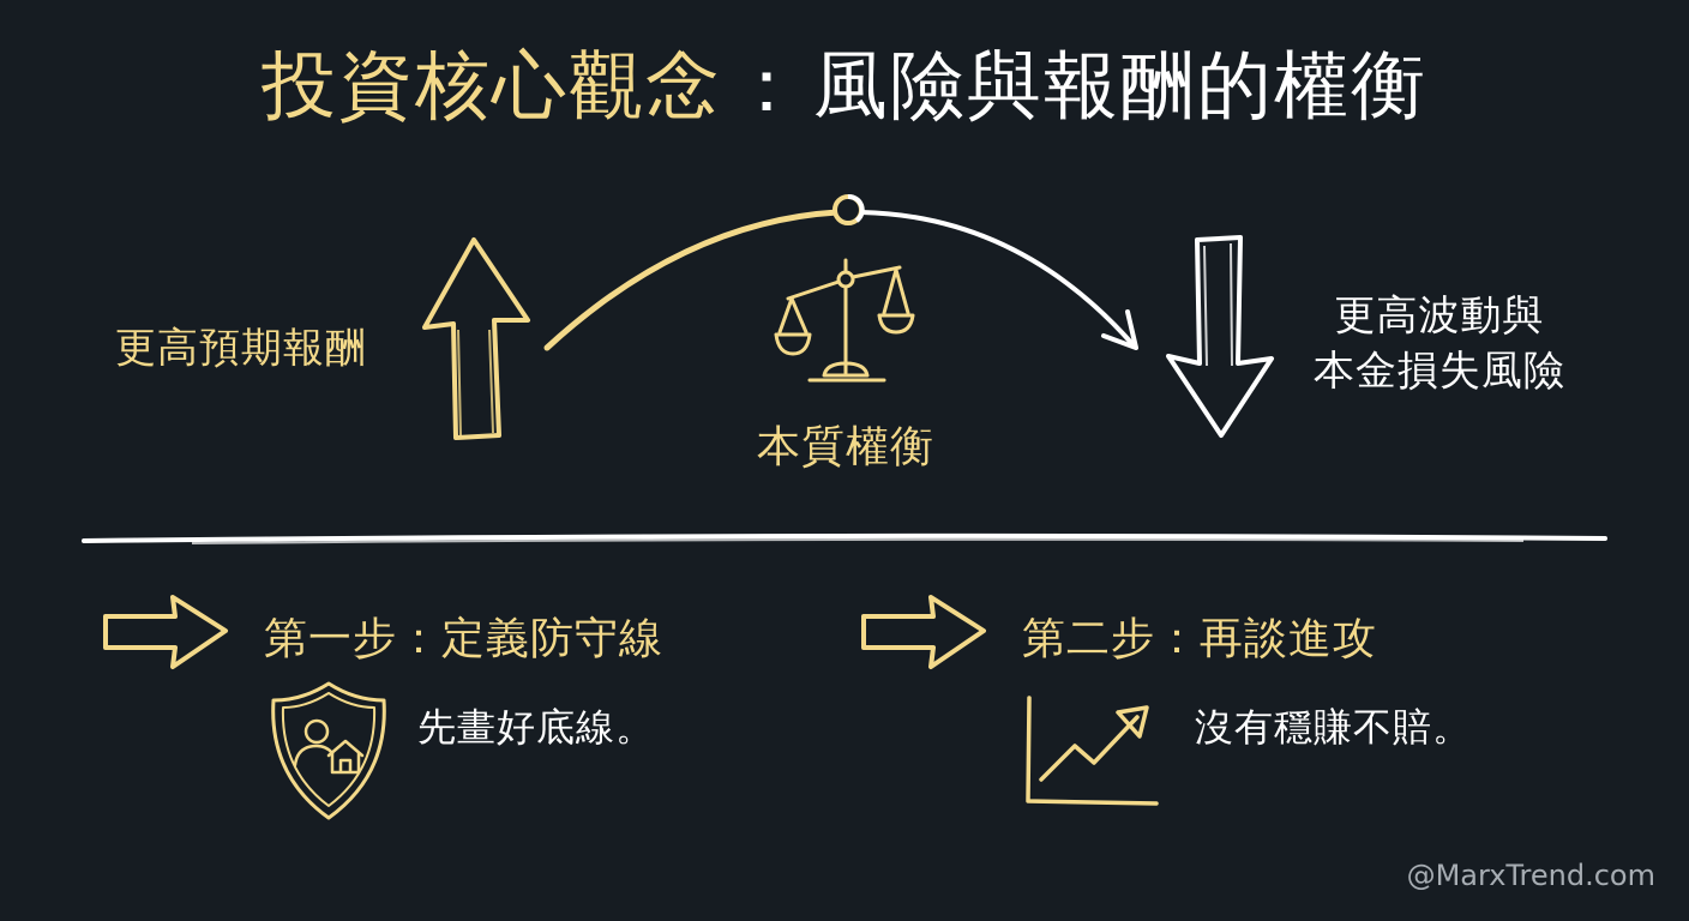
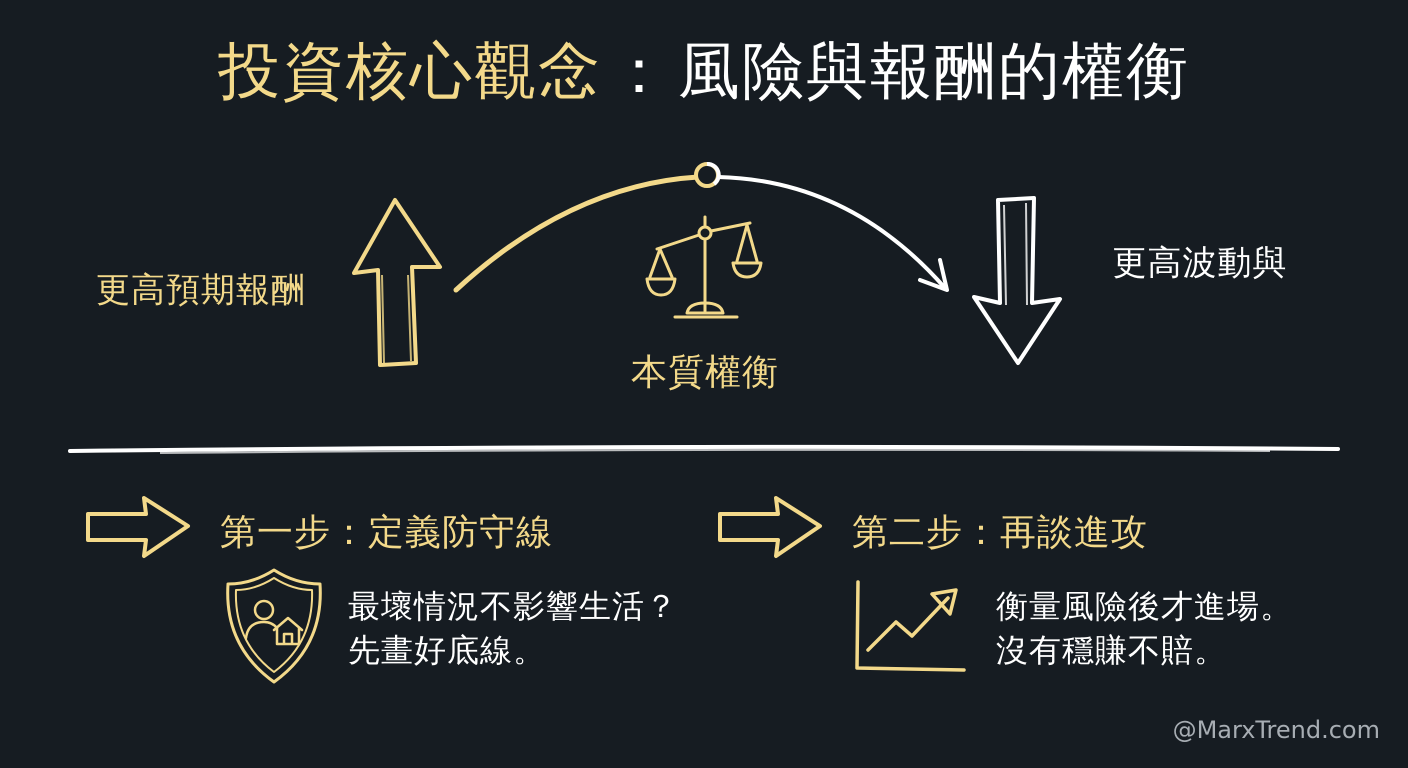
  投資核心觀念：風險與報酬的權衡
  更高預期報酬
  本質權衡
  更高波動與
- 本金損失風險
  第一步：定義防守線
+ 最壞情況不影響生活？
  先畫好底線。
  第二步：再談進攻
+ 衡量風險後才進場。
  沒有穩賺不賠。
  @MarxTrend.com
